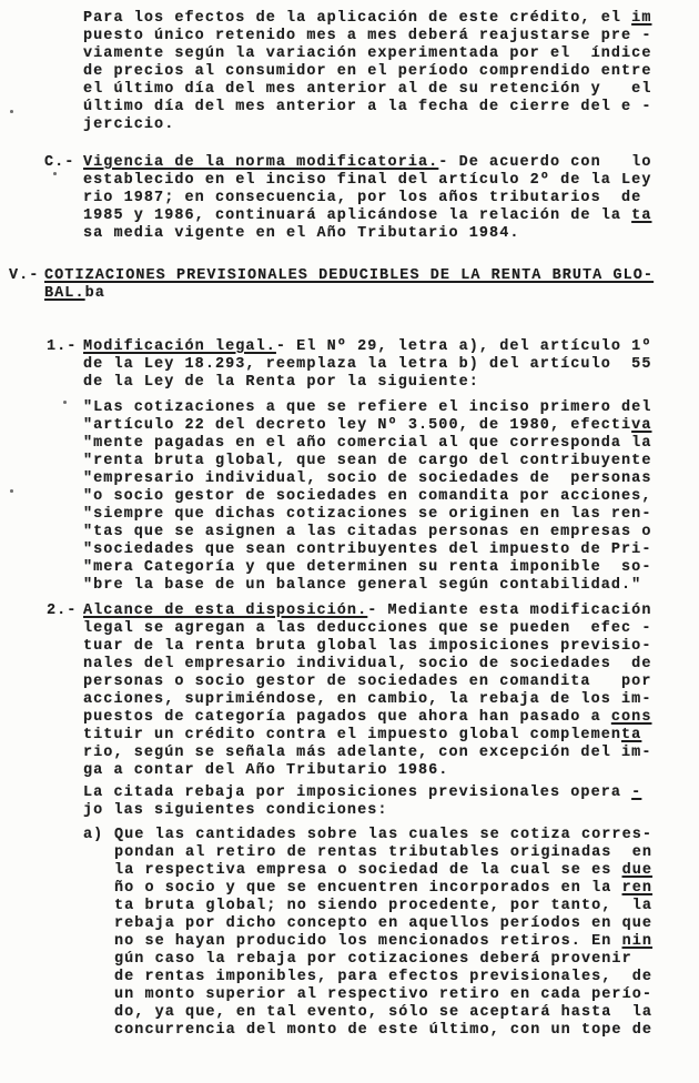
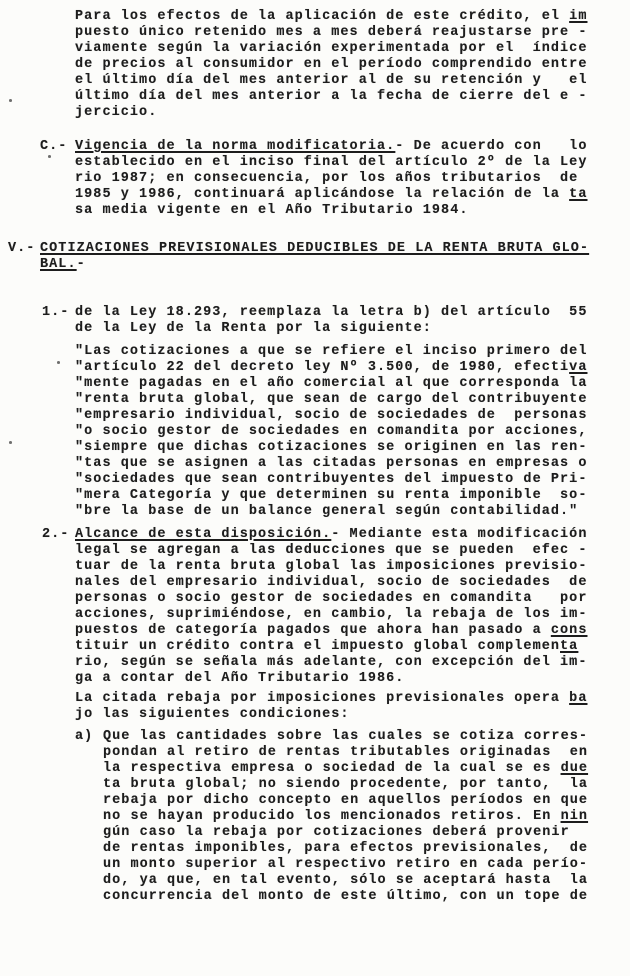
  Para los efectos de la aplicación de este crédito, el im
  puesto único retenido mes a mes deberá reajustarse pre -
  viamente según la variación experimentada por el índice
  de precios al consumidor en el período comprendido entre
  el último día del mes anterior al de su retención y el
  último día del mes anterior a la fecha de cierre del e -
  jercicio.
  C.-
  Vigencia de la norma modificatoria.- De acuerdo con lo
  establecido en el inciso final del artículo 2º de la Ley
  rio 1987; en consecuencia, por los años tributarios de
  1985 y 1986, continuará aplicándose la relación de la ta
  sa media vigente en el Año Tributario 1984.
  V.-
  COTIZACIONES PREVISIONALES DEDUCIBLES DE LA RENTA BRUTA GLO-
- BAL.ba
+ BAL.-
  1.-
- Modificación legal.- El Nº 29, letra a), del artículo 1º
  de la Ley 18.293, reemplaza la letra b) del artículo 55
  de la Ley de la Renta por la siguiente:
  "Las cotizaciones a que se refiere el inciso primero del
  "artículo 22 del decreto ley Nº 3.500, de 1980, efectiva
  "mente pagadas en el año comercial al que corresponda la
  "renta bruta global, que sean de cargo del contribuyente
  "empresario individual, socio de sociedades de personas
  "o socio gestor de sociedades en comandita por acciones,
  "siempre que dichas cotizaciones se originen en las ren-
  "tas que se asignen a las citadas personas en empresas o
  "sociedades que sean contribuyentes del impuesto de Pri-
  "mera Categoría y que determinen su renta imponible so-
  "bre la base de un balance general según contabilidad."
  2.-
  Alcance de esta disposición.- Mediante esta modificación
  legal se agregan a las deducciones que se pueden efec -
  tuar de la renta bruta global las imposiciones previsio-
  nales del empresario individual, socio de sociedades de
  personas o socio gestor de sociedades en comandita por
  acciones, suprimiéndose, en cambio, la rebaja de los im-
  puestos de categoría pagados que ahora han pasado a cons
  tituir un crédito contra el impuesto global complementa
  rio, según se señala más adelante, con excepción del im-
  ga a contar del Año Tributario 1986.
- La citada rebaja por imposiciones previsionales opera -
+ La citada rebaja por imposiciones previsionales opera ba
  jo las siguientes condiciones:
  a)
  Que las cantidades sobre las cuales se cotiza corres-
  pondan al retiro de rentas tributables originadas en
  la respectiva empresa o sociedad de la cual se es due
- ño o socio y que se encuentren incorporados en la ren
  ta bruta global; no siendo procedente, por tanto, la
  rebaja por dicho concepto en aquellos períodos en que
  no se hayan producido los mencionados retiros. En nin
  gún caso la rebaja por cotizaciones deberá provenir
  de rentas imponibles, para efectos previsionales, de
  un monto superior al respectivo retiro en cada perío-
  do, ya que, en tal evento, sólo se aceptará hasta la
  concurrencia del monto de este último, con un tope de
